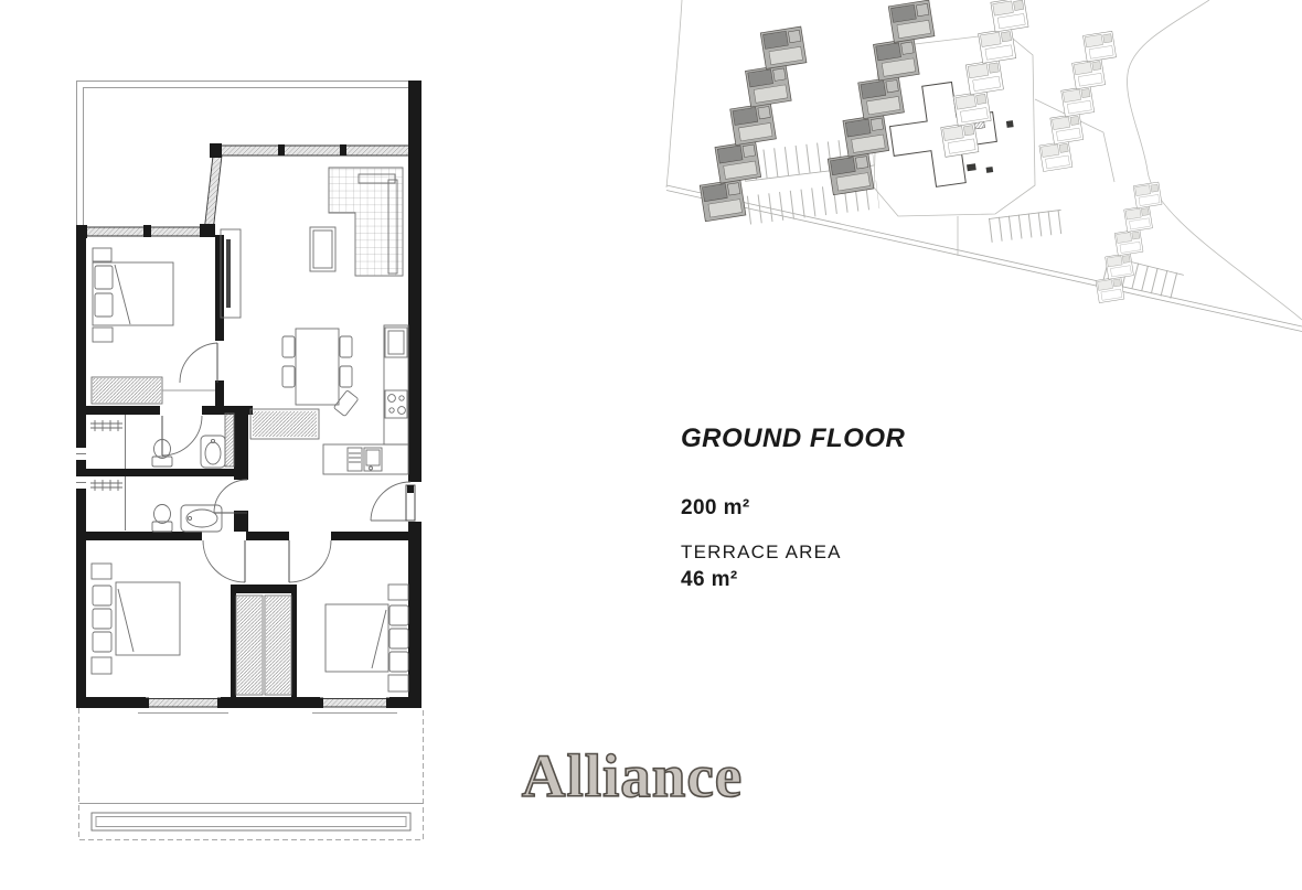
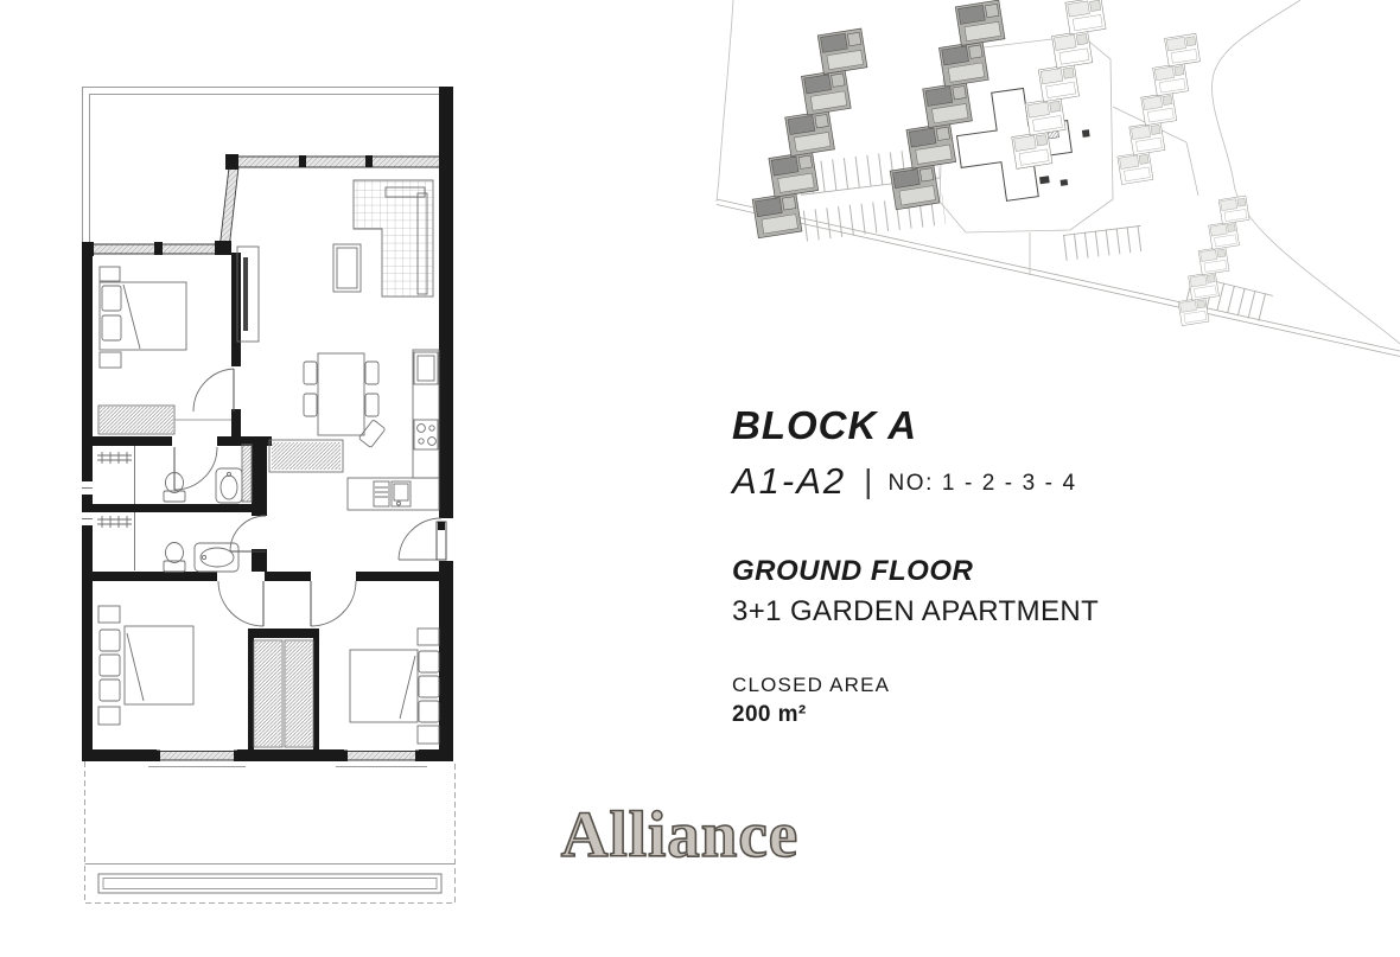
+ BLOCK A
+ A1-A2
+ |
+ NO: 1 - 2 - 3 - 4
  GROUND FLOOR
+ 3+1 GARDEN APARTMENT
+ CLOSED AREA
  200 m²
- TERRACE AREA
- 46 m²
  Alliance
